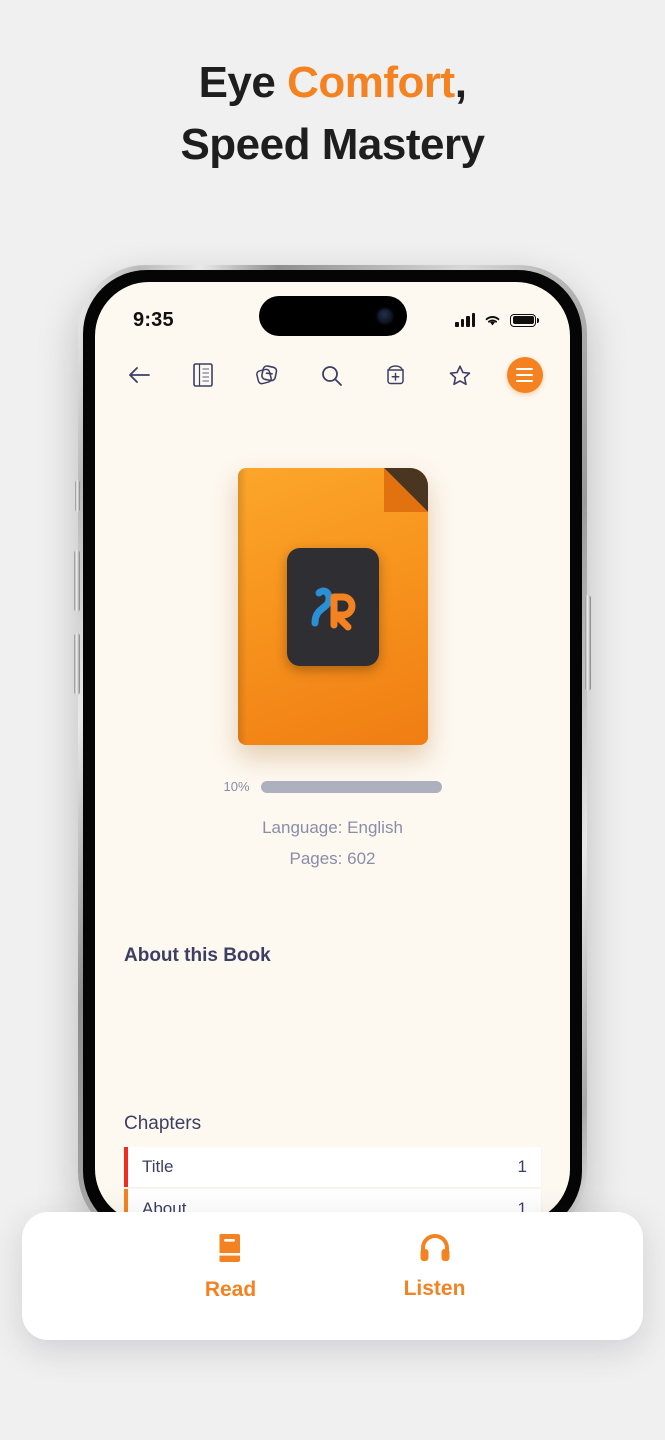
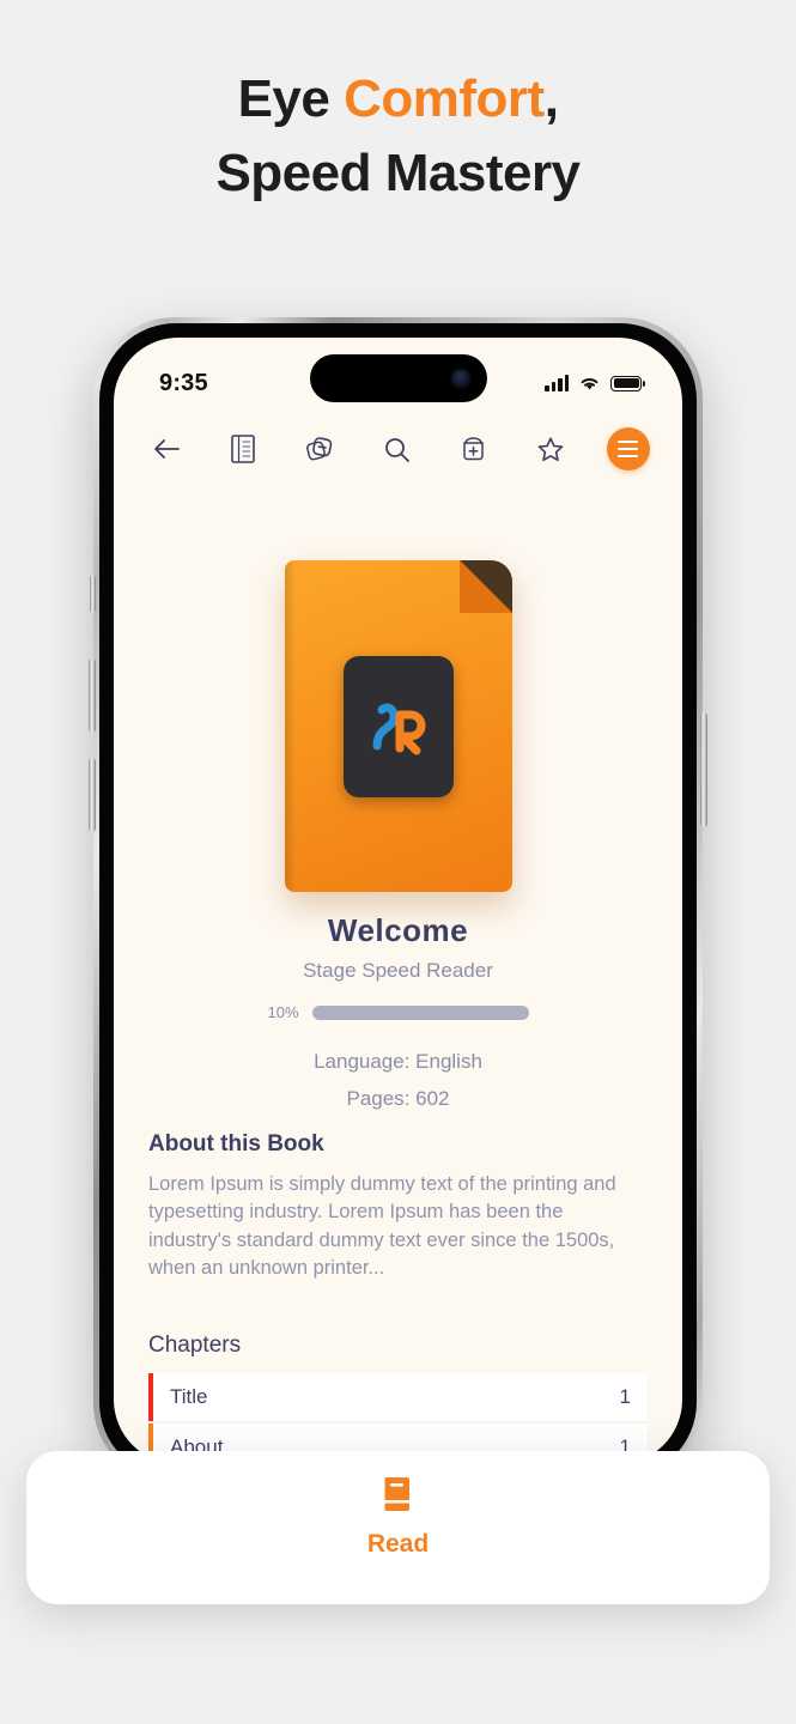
  Eye Comfort,
  Speed Mastery
  9:35
+ Welcome
+ Stage Speed Reader
  10%
  Language: English
  Pages: 602
  About this Book
+ Lorem Ipsum is simply dummy text of the printing and typesetting industry. Lorem Ipsum has been the industry's standard dummy text ever since the 1500s, when an unknown printer...
  Chapters
  Title
  1
  About
  1
  Read
- Listen
